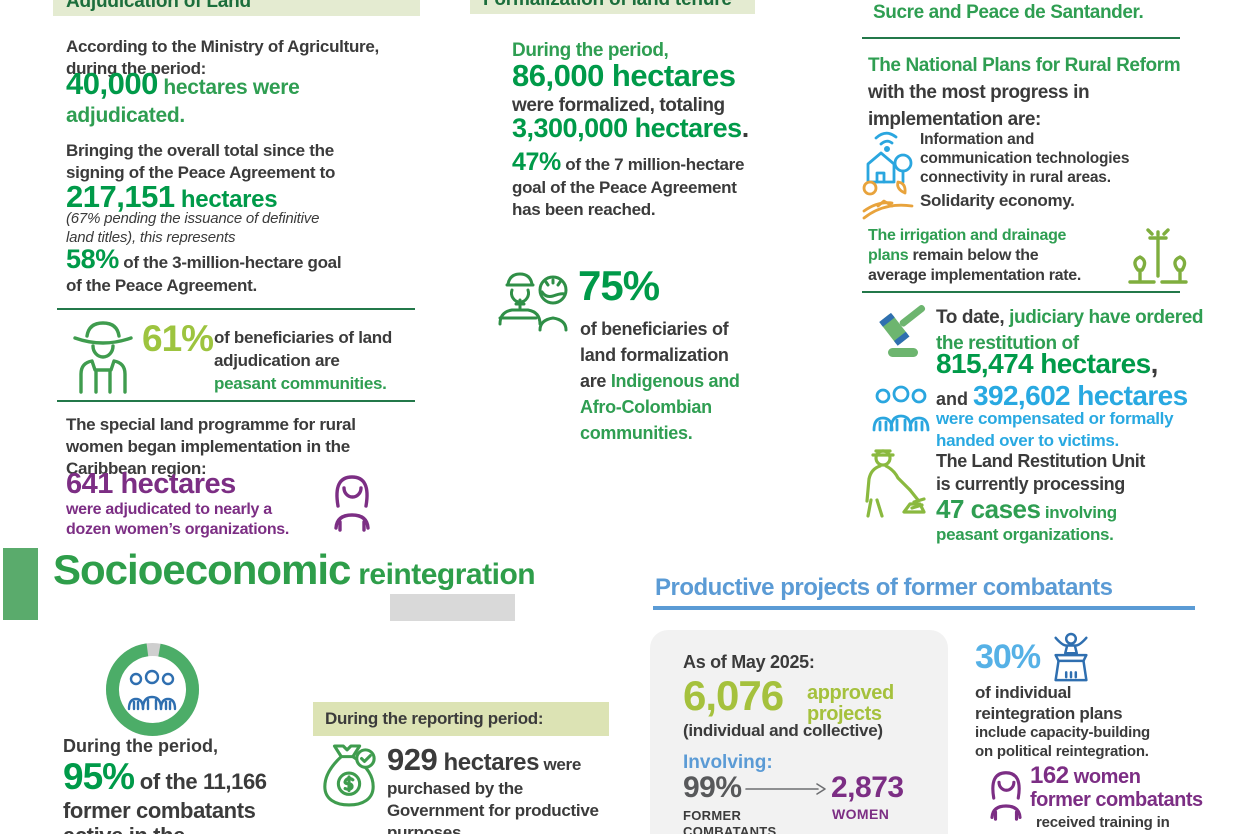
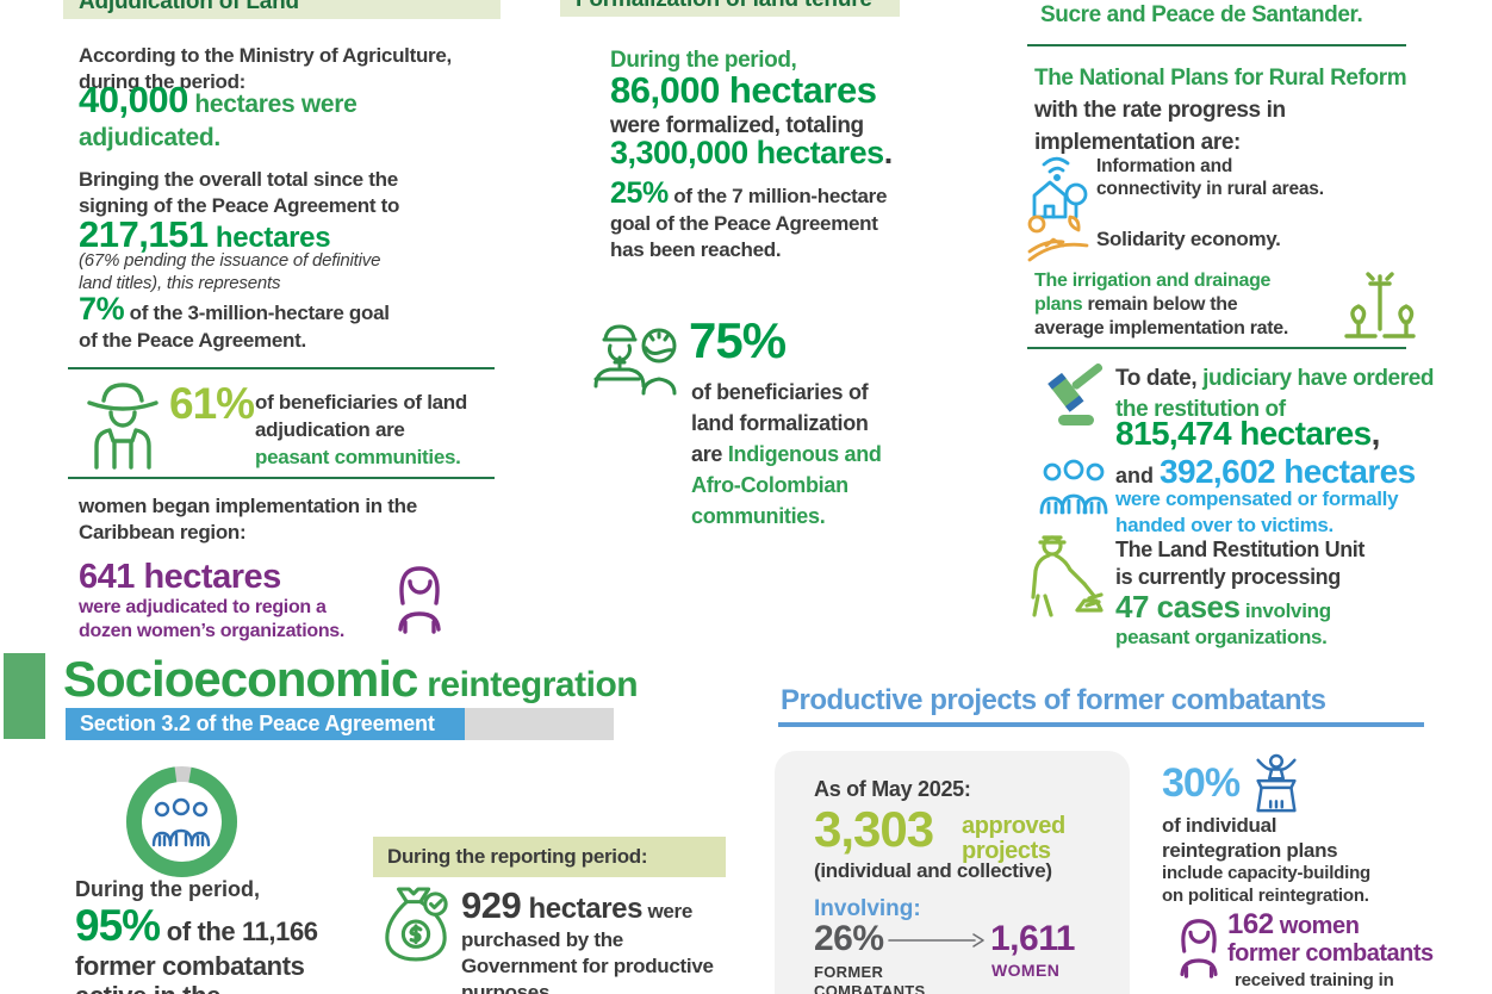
  Adjudication of Land
  According to the Ministry of Agriculture,
  during the period:
  40,000 hectares were
  adjudicated.
  Bringing the overall total since the
  signing of the Peace Agreement to
  217,151 hectares
  (67% pending the issuance of definitive
  land titles), this represents
- 58% of the 3-million-hectare goal
+ 7% of the 3-million-hectare goal
  of the Peace Agreement.
  61%
  of beneficiaries of land
  adjudication are
  peasant communities.
- The special land programme for rural
  women began implementation in the
  Caribbean region:
  641 hectares
- were adjudicated to nearly a
+ were adjudicated to region a
  dozen women’s organizations.
  During the period,
  86,000 hectares
  were formalized, totaling
  3,300,000 hectares.
- 47% of the 7 million-hectare
+ 25% of the 7 million-hectare
  goal of the Peace Agreement
  has been reached.
  75%
  of beneficiaries of
  land formalization
  are Indigenous and
  Afro-Colombian
  communities.
  Sucre and Peace de Santander.
  The National Plans for Rural Reform
- with the most progress in
+ with the rate progress in
  implementation are:
  Information and
- communication technologies
  connectivity in rural areas.
  Solidarity economy.
  The irrigation and drainage
  plans remain below the
  average implementation rate.
  To date, judiciary have ordered
  the restitution of
  815,474 hectares,
  and 392,602 hectares
  were compensated or formally
  handed over to victims.
  The Land Restitution Unit
  is currently processing
  47 cases involving
  peasant organizations.
  Socioeconomic reintegration
+ Section 3.2 of the Peace Agreement
  During the period,
  95% of the 11,166
  former combatants
  During the reporting period:
  929 hectares were
  purchased by the
  Government for productive
  purposes.
  Productive projects of former combatants
  As of May 2025:
- 6,076
+ 3,303
  approved
  projects
  (individual and collective)
  Involving:
- 99%
+ 26%
- 2,873
+ 1,611
  WOMEN
  FORMER
  COMBATANTS
  30%
  of individual
  reintegration plans
  include capacity-building
  on political reintegration.
  162 women
  former combatants
  received training in
